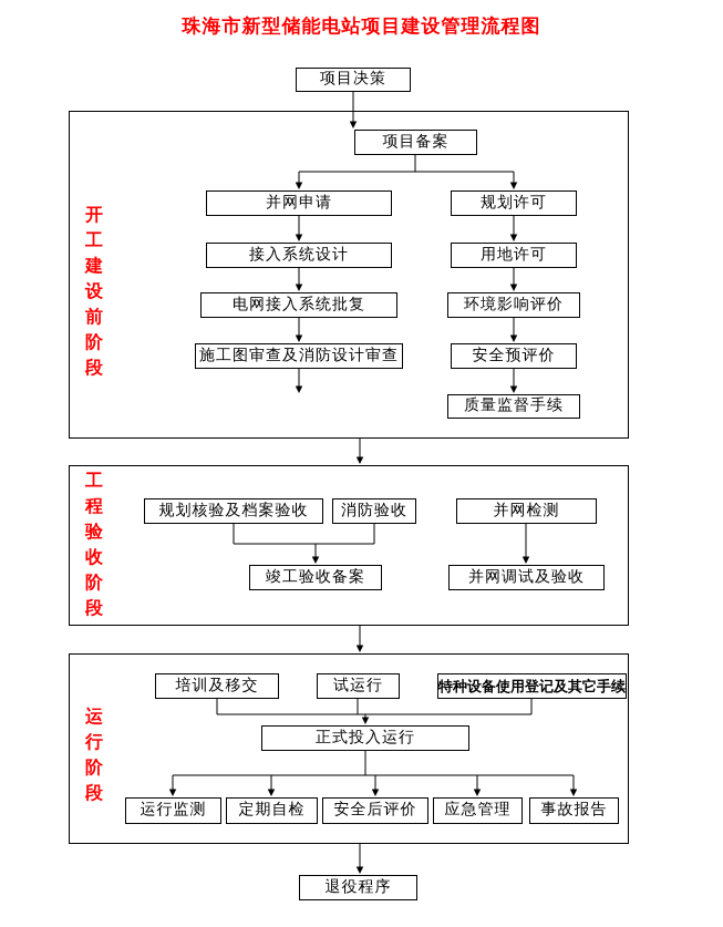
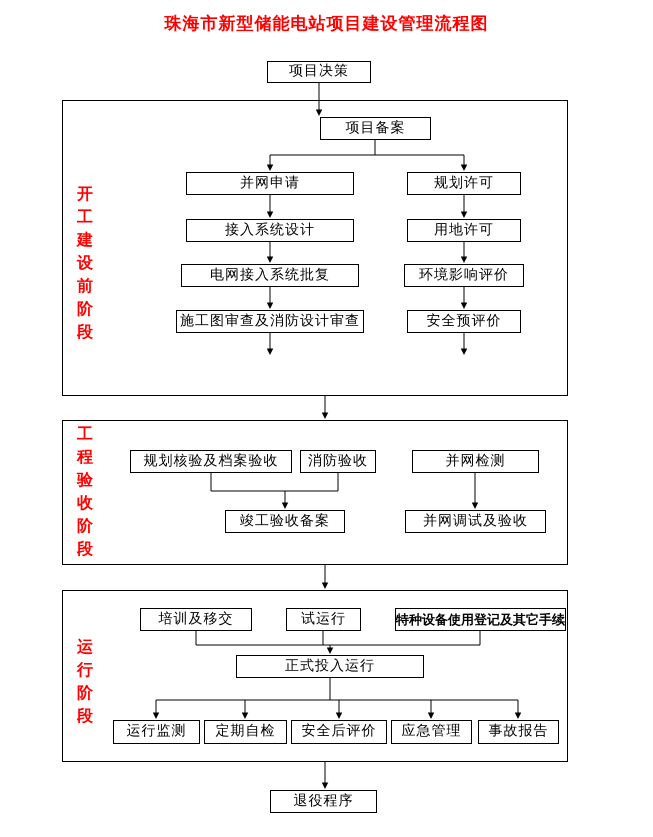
  珠海市新型储能电站项目建设管理流程图
  开工建设前阶段
  工程验收阶段
  运行阶段
  项目决策
  项目备案
  并网申请
  接入系统设计
  电网接入系统批复
  施工图审查及消防设计审查
  规划许可
  用地许可
  环境影响评价
  安全预评价
- 质量监督手续
  规划核验及档案验收
  消防验收
  并网检测
  竣工验收备案
  并网调试及验收
  培训及移交
  试运行
  特种设备使用登记及其它手续
  正式投入运行
  运行监测
  定期自检
  安全后评价
  应急管理
  事故报告
  退役程序
